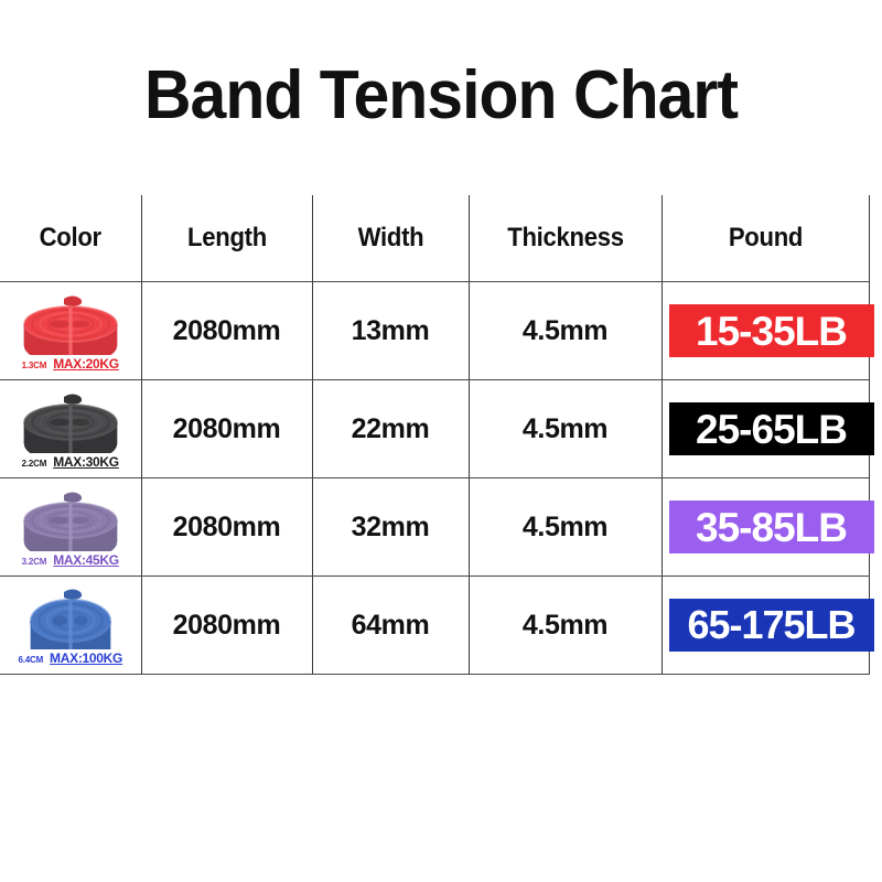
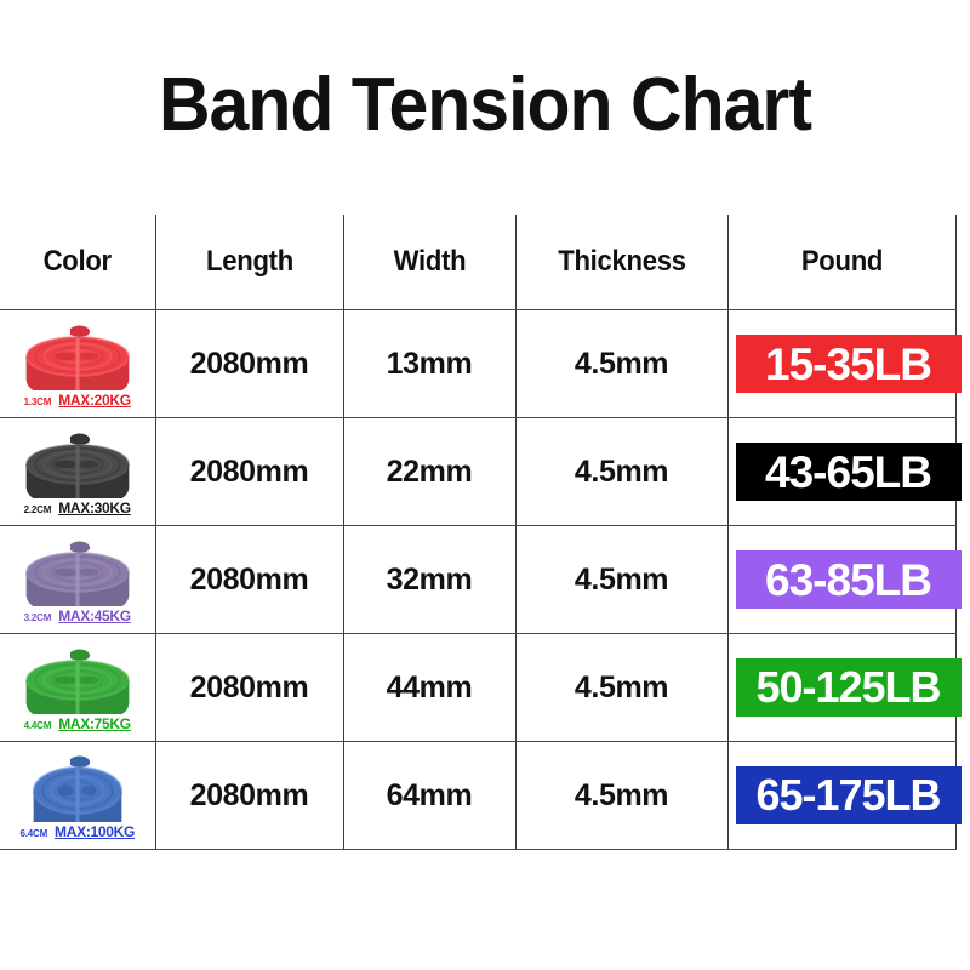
  Band Tension Chart
  Color	Length	Width	Thickness	Pound
  1.3CM MAX:20KG	2080mm	13mm	4.5mm	15-35LB
- 2.2CM MAX:30KG	2080mm	22mm	4.5mm	25-65LB
+ 2.2CM MAX:30KG	2080mm	22mm	4.5mm	43-65LB
- 3.2CM MAX:45KG	2080mm	32mm	4.5mm	35-85LB
+ 3.2CM MAX:45KG	2080mm	32mm	4.5mm	63-85LB
+ 4.4CM MAX:75KG	2080mm	44mm	4.5mm	50-125LB
  6.4CM MAX:100KG	2080mm	64mm	4.5mm	65-175LB
